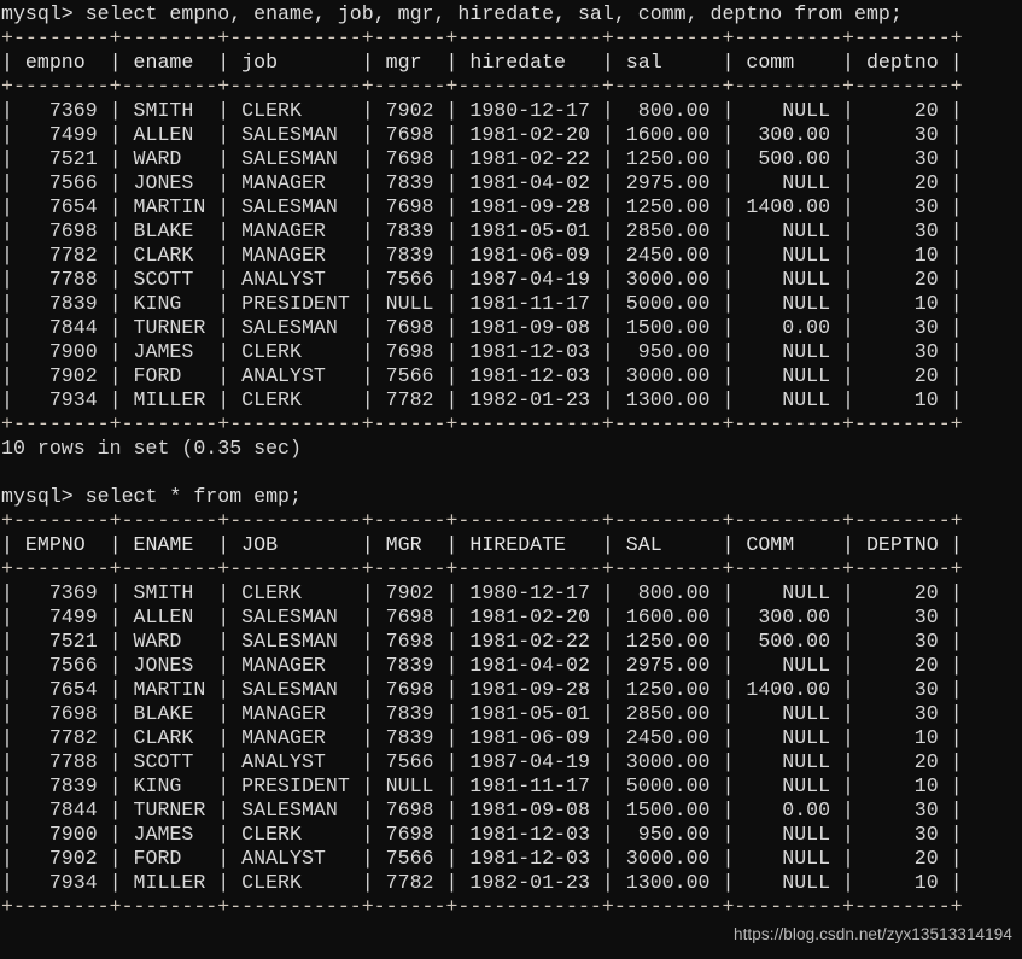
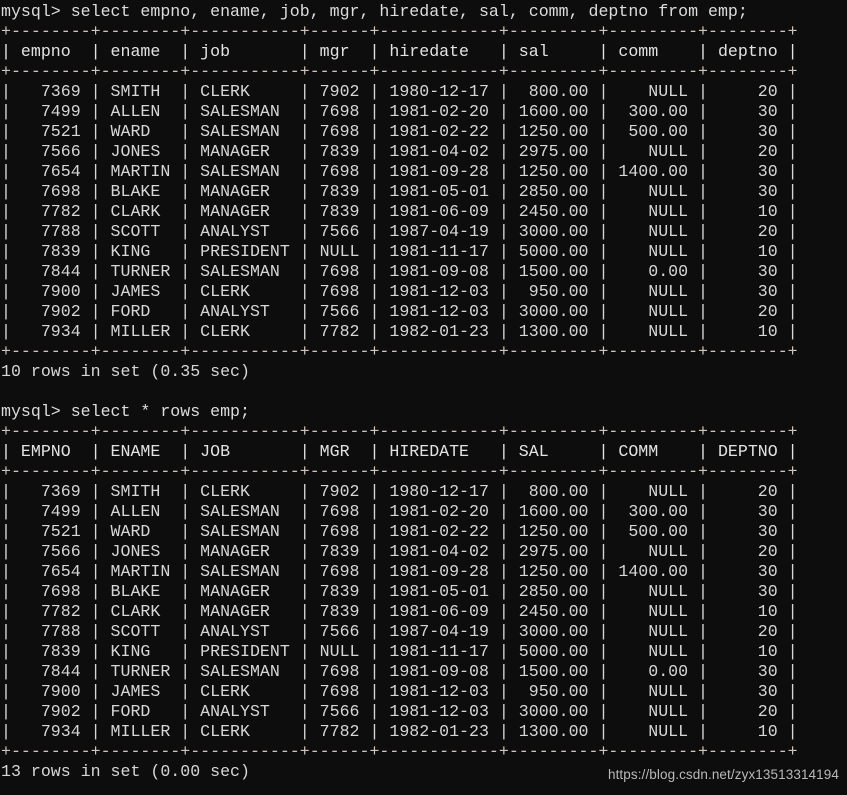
  mysql> select empno, ename, job, mgr, hiredate, sal, comm, deptno from emp;
  +--------+--------+-----------+------+------------+---------+---------+--------+
  | empno | ename | job | mgr | hiredate | sal | comm | deptno |
  +--------+--------+-----------+------+------------+---------+---------+--------+
  | 7369 | SMITH | CLERK | 7902 | 1980-12-17 | 800.00 | NULL | 20 |
  | 7499 | ALLEN | SALESMAN | 7698 | 1981-02-20 | 1600.00 | 300.00 | 30 |
  | 7521 | WARD | SALESMAN | 7698 | 1981-02-22 | 1250.00 | 500.00 | 30 |
  | 7566 | JONES | MANAGER | 7839 | 1981-04-02 | 2975.00 | NULL | 20 |
  | 7654 | MARTIN | SALESMAN | 7698 | 1981-09-28 | 1250.00 | 1400.00 | 30 |
  | 7698 | BLAKE | MANAGER | 7839 | 1981-05-01 | 2850.00 | NULL | 30 |
  | 7782 | CLARK | MANAGER | 7839 | 1981-06-09 | 2450.00 | NULL | 10 |
  | 7788 | SCOTT | ANALYST | 7566 | 1987-04-19 | 3000.00 | NULL | 20 |
  | 7839 | KING | PRESIDENT | NULL | 1981-11-17 | 5000.00 | NULL | 10 |
  | 7844 | TURNER | SALESMAN | 7698 | 1981-09-08 | 1500.00 | 0.00 | 30 |
  | 7900 | JAMES | CLERK | 7698 | 1981-12-03 | 950.00 | NULL | 30 |
  | 7902 | FORD | ANALYST | 7566 | 1981-12-03 | 3000.00 | NULL | 20 |
  | 7934 | MILLER | CLERK | 7782 | 1982-01-23 | 1300.00 | NULL | 10 |
  +--------+--------+-----------+------+------------+---------+---------+--------+
  10 rows in set (0.35 sec)
- mysql> select * from emp;
+ mysql> select * rows emp;
  +--------+--------+-----------+------+------------+---------+---------+--------+
  | EMPNO | ENAME | JOB | MGR | HIREDATE | SAL | COMM | DEPTNO |
  +--------+--------+-----------+------+------------+---------+---------+--------+
  | 7369 | SMITH | CLERK | 7902 | 1980-12-17 | 800.00 | NULL | 20 |
  | 7499 | ALLEN | SALESMAN | 7698 | 1981-02-20 | 1600.00 | 300.00 | 30 |
  | 7521 | WARD | SALESMAN | 7698 | 1981-02-22 | 1250.00 | 500.00 | 30 |
  | 7566 | JONES | MANAGER | 7839 | 1981-04-02 | 2975.00 | NULL | 20 |
  | 7654 | MARTIN | SALESMAN | 7698 | 1981-09-28 | 1250.00 | 1400.00 | 30 |
  | 7698 | BLAKE | MANAGER | 7839 | 1981-05-01 | 2850.00 | NULL | 30 |
  | 7782 | CLARK | MANAGER | 7839 | 1981-06-09 | 2450.00 | NULL | 10 |
  | 7788 | SCOTT | ANALYST | 7566 | 1987-04-19 | 3000.00 | NULL | 20 |
  | 7839 | KING | PRESIDENT | NULL | 1981-11-17 | 5000.00 | NULL | 10 |
  | 7844 | TURNER | SALESMAN | 7698 | 1981-09-08 | 1500.00 | 0.00 | 30 |
  | 7900 | JAMES | CLERK | 7698 | 1981-12-03 | 950.00 | NULL | 30 |
  | 7902 | FORD | ANALYST | 7566 | 1981-12-03 | 3000.00 | NULL | 20 |
  | 7934 | MILLER | CLERK | 7782 | 1982-01-23 | 1300.00 | NULL | 10 |
  +--------+--------+-----------+------+------------+---------+---------+--------+
+ 13 rows in set (0.00 sec)
  https://blog.csdn.net/zyx13513314194
